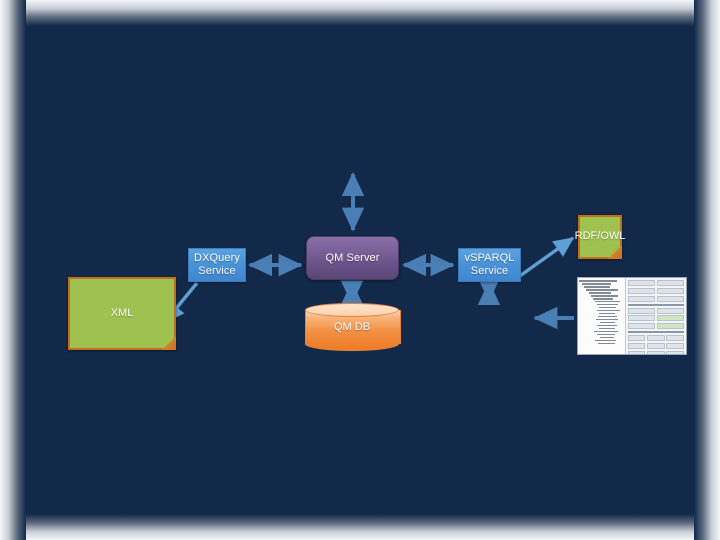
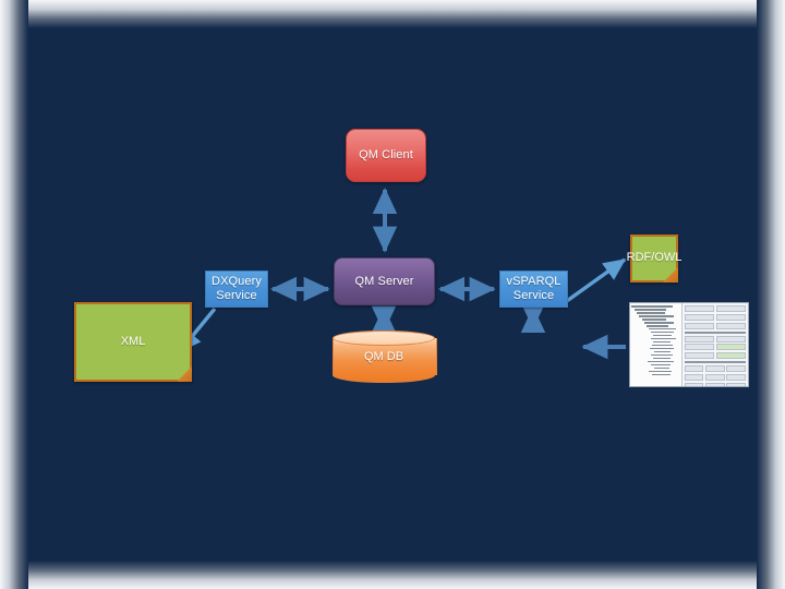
+ QM Client
  QM Server
  DXQuery
  Service
  vSPARQL
  Service
  QM DB
  XML
  RDF/
  OWL
